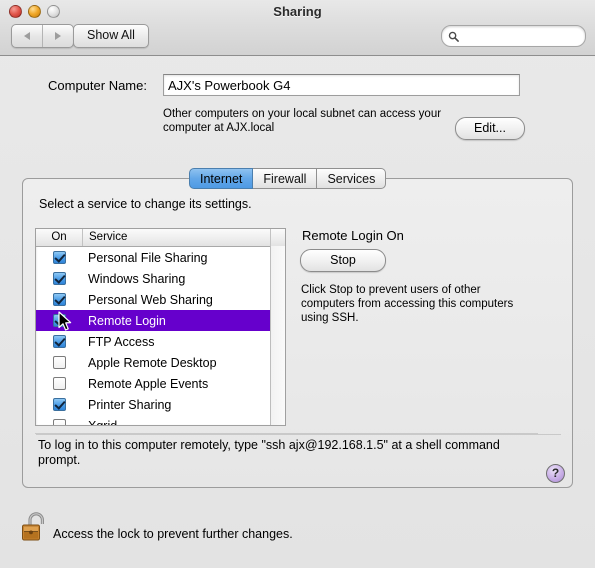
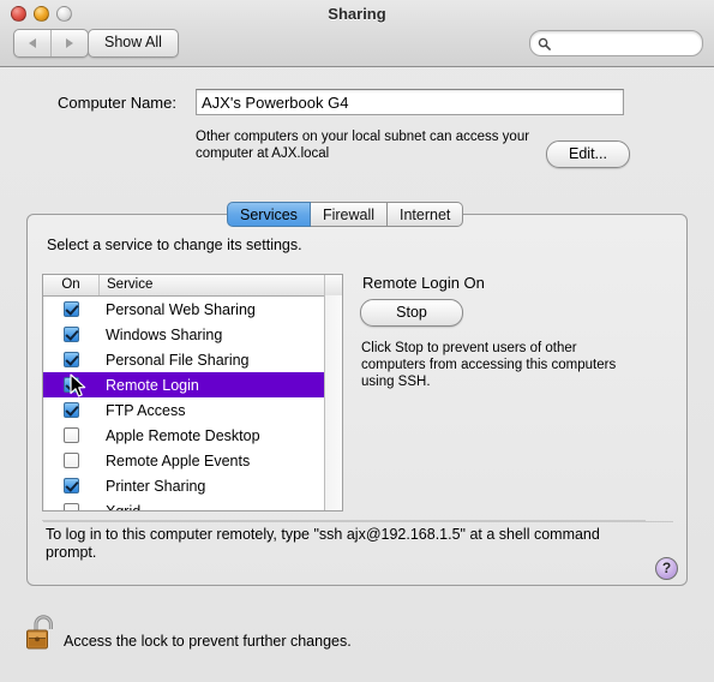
  Sharing
  Show All
  Computer Name:
  AJX's Powerbook G4
  Other computers on your local subnet can access your computer at AJX.local
  Edit...
- Internet
+ Services
  Firewall
- Services
+ Internet
  Select a service to change its settings.
  On
  Service
- Personal File Sharing
+ Personal Web Sharing
  Windows Sharing
- Personal Web Sharing
+ Personal File Sharing
  Remote Login
  FTP Access
  Apple Remote Desktop
  Remote Apple Events
  Printer Sharing
  Remote Login On
  Stop
  Click Stop to prevent users of other computers from accessing this computers using SSH.
  To log in to this computer remotely, type "ssh ajx@192.168.1.5" at a shell command prompt.
  ?
  Access the lock to prevent further changes.
